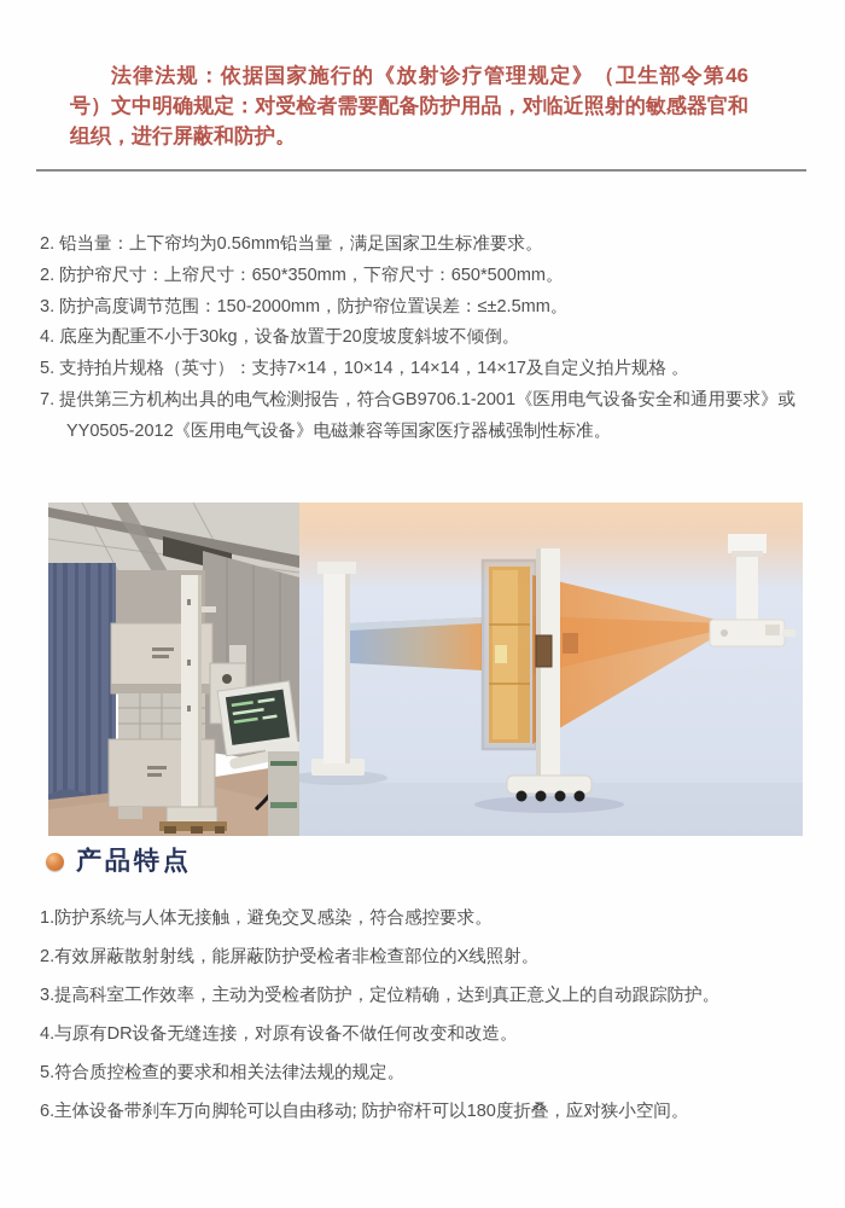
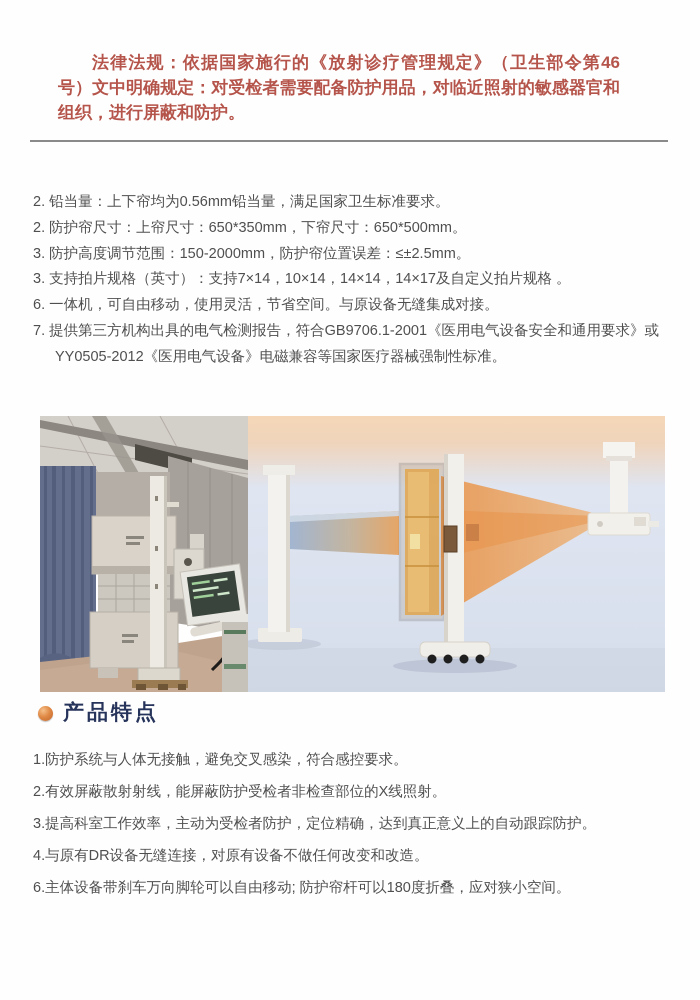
  法律法规：依据国家施行的《放射诊疗管理规定》（卫生部令第46号）文中明确规定：对受检者需要配备防护用品，对临近照射的敏感器官和组织，进行屏蔽和防护。
  2. 铅当量：上下帘均为0.56mm铅当量，满足国家卫生标准要求。
  2. 防护帘尺寸：上帘尺寸：650*350mm，下帘尺寸：650*500mm。
  3. 防护高度调节范围：150-2000mm，防护帘位置误差：≤±2.5mm。
- 4. 底座为配重不小于30kg，设备放置于20度坡度斜坡不倾倒。
- 5. 支持拍片规格（英寸）：支持7×14，10×14，14×14，14×17及自定义拍片规格 。
+ 3. 支持拍片规格（英寸）：支持7×14，10×14，14×14，14×17及自定义拍片规格 。
+ 6. 一体机，可自由移动，使用灵活，节省空间。与原设备无缝集成对接。
  7. 提供第三方机构出具的电气检测报告，符合GB9706.1-2001《医用电气设备安全和通用要求》或YY0505-2012《医用电气设备》电磁兼容等国家医疗器械强制性标准。
  产品特点
  1.防护系统与人体无接触，避免交叉感染，符合感控要求。
  2.有效屏蔽散射射线，能屏蔽防护受检者非检查部位的X线照射。
  3.提高科室工作效率，主动为受检者防护，定位精确，达到真正意义上的自动跟踪防护。
  4.与原有DR设备无缝连接，对原有设备不做任何改变和改造。
- 5.符合质控检查的要求和相关法律法规的规定。
  6.主体设备带刹车万向脚轮可以自由移动; 防护帘杆可以180度折叠，应对狭小空间。
